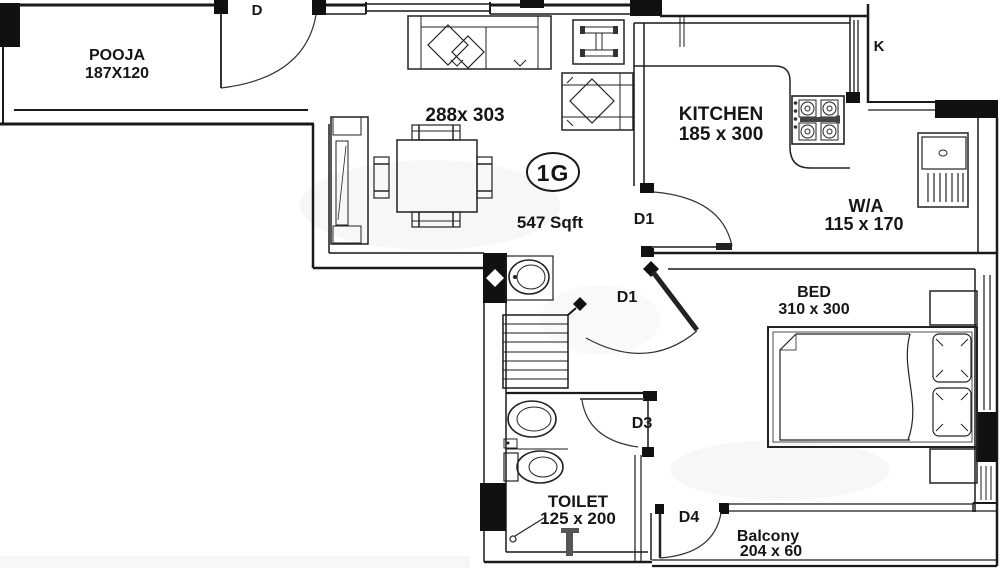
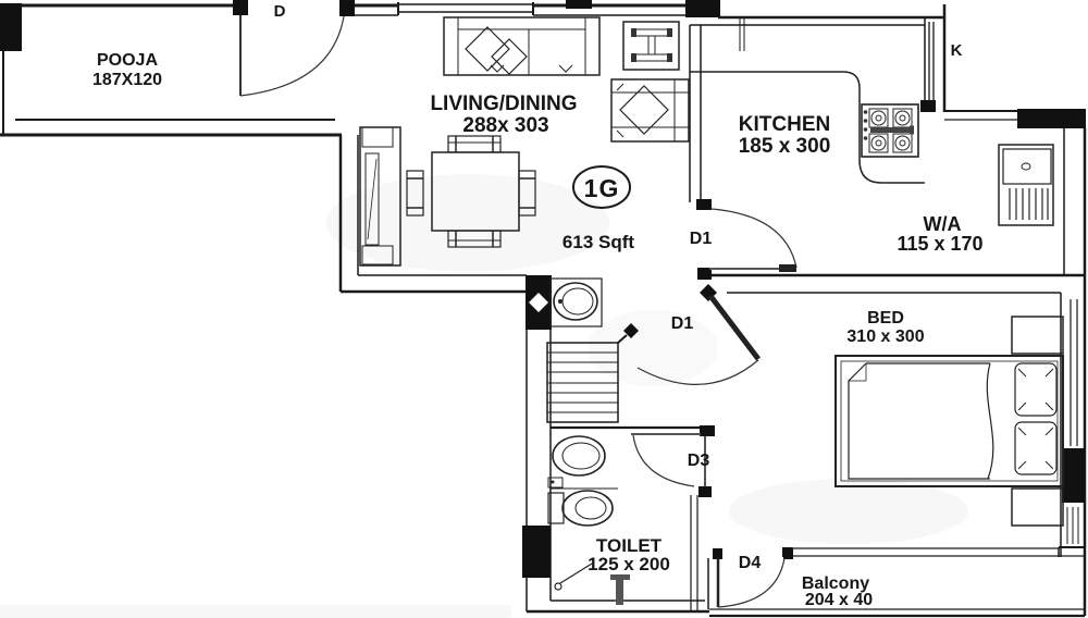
  POOJA
  187X120
+ LIVING/DINING
  288x 303
  KITCHEN
  185 x 300
  W/A
  115 x 170
  BED
  310 x 300
  TOILET
  125 x 200
  Balcony
- 204 x 60
+ 204 x 40
- 547 Sqft
+ 613 Sqft
  D
  K
  D1
  D1
  D3
  D4
  1G
